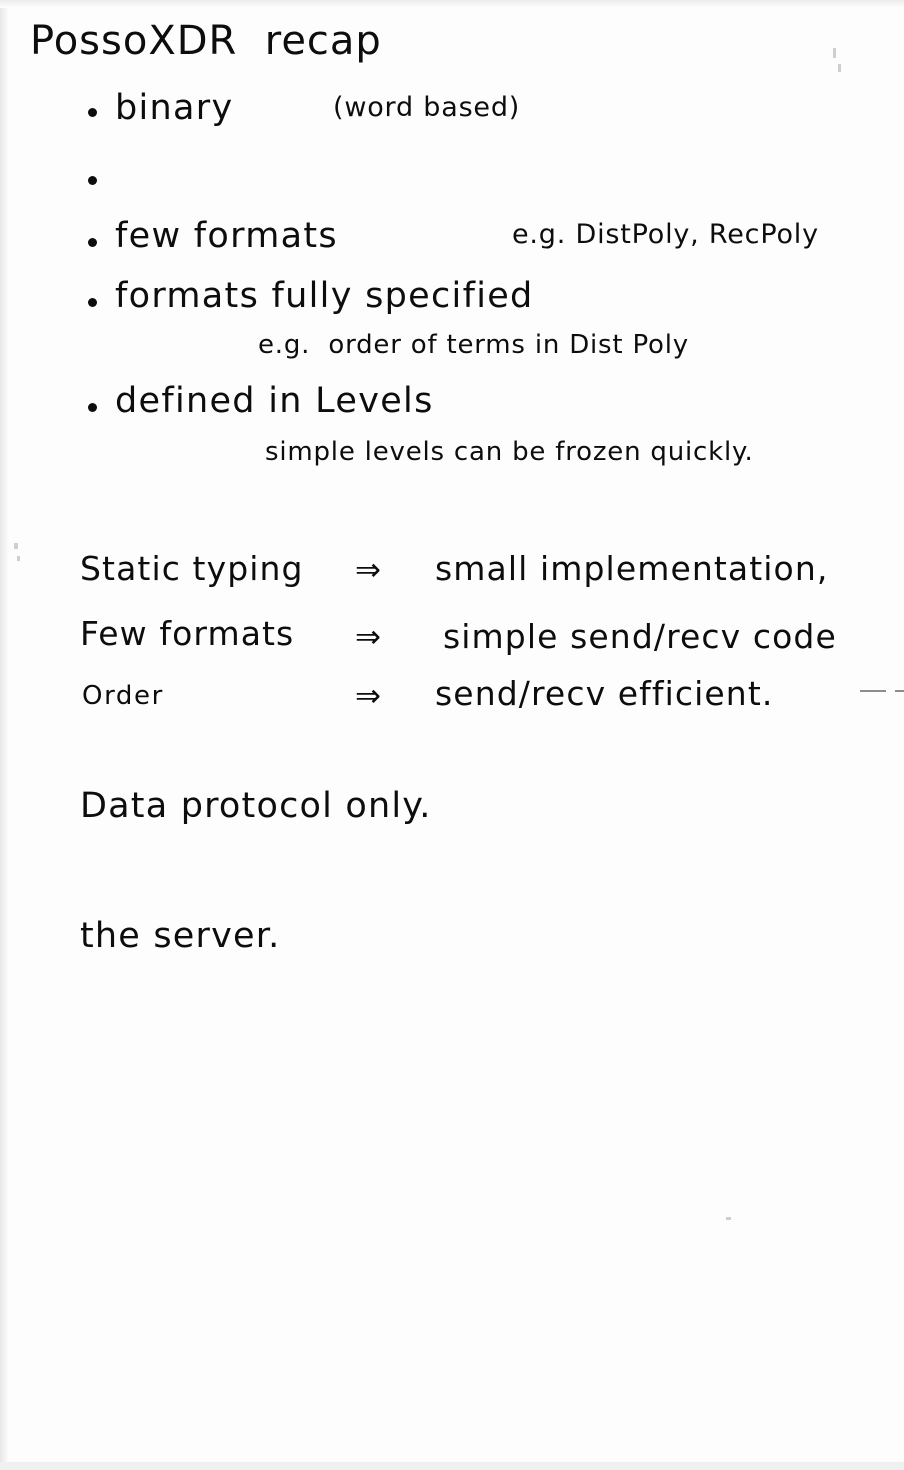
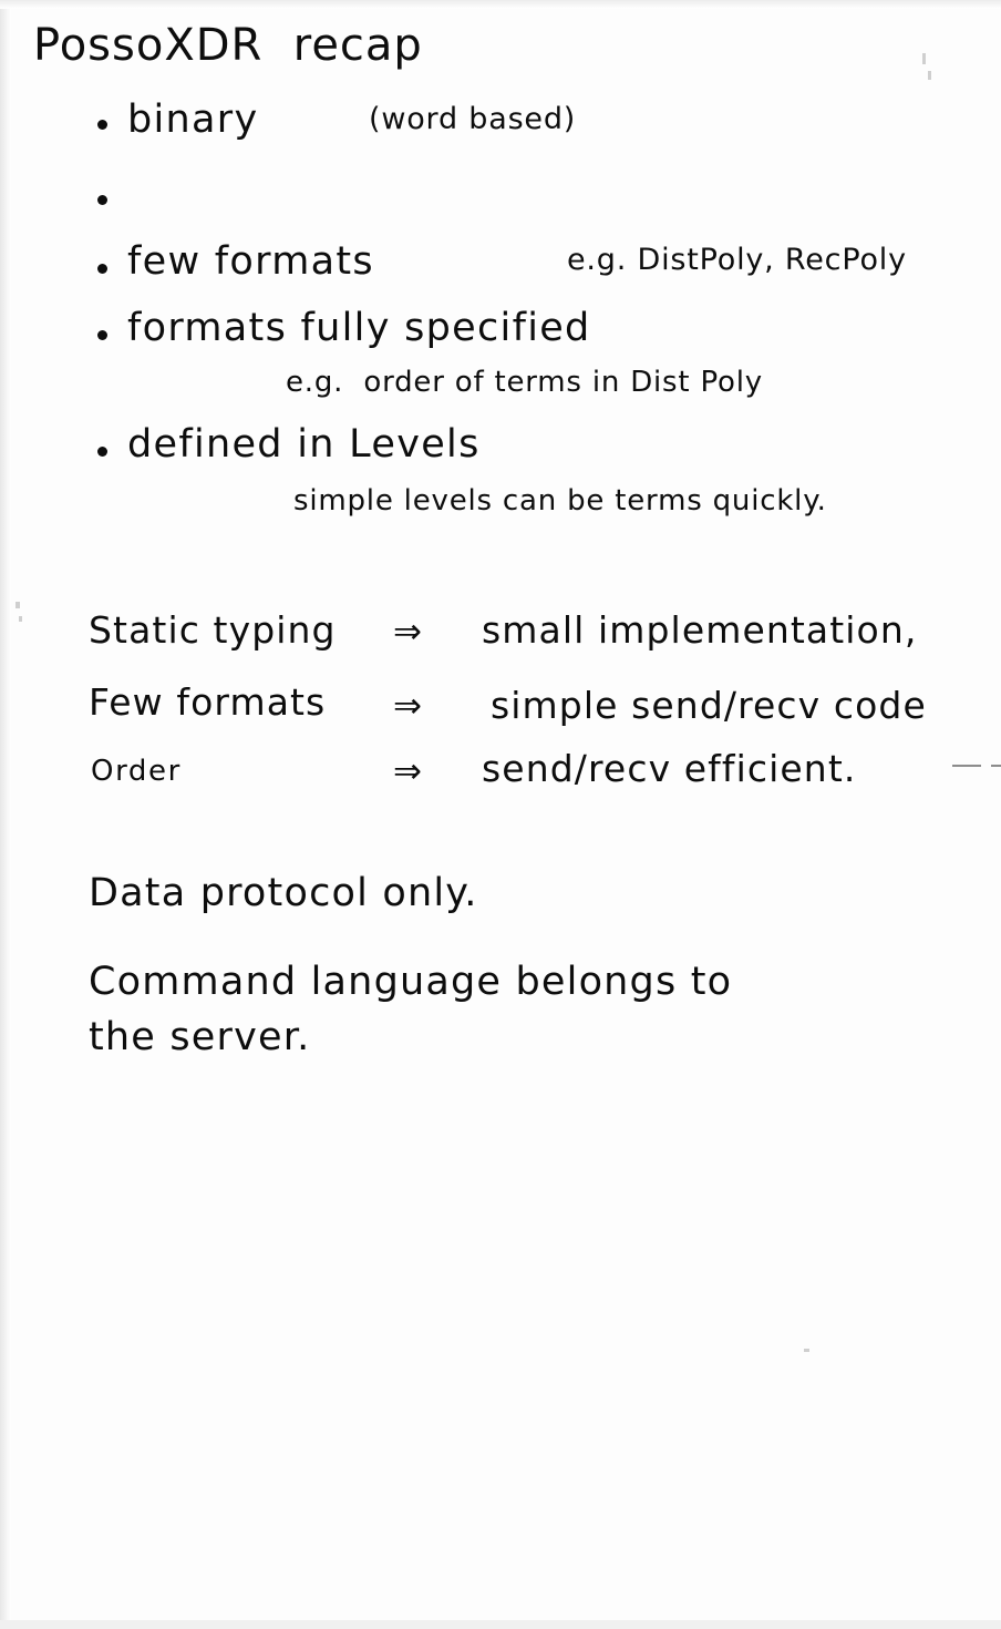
  PossoXDR recap
  binary
  (word based)
  few formats
  e.g. DistPoly, RecPoly
  formats fully specified
  e.g. order of terms in Dist Poly
  defined in Levels
- simple levels can be frozen quickly.
+ simple levels can be terms quickly.
  Static typing
  ⇒
  small implementation,
  Few formats
  ⇒
  simple send/recv code
  Order
  ⇒
  send/recv efficient.
  Data protocol only.
+ Command language belongs to
  the server.
